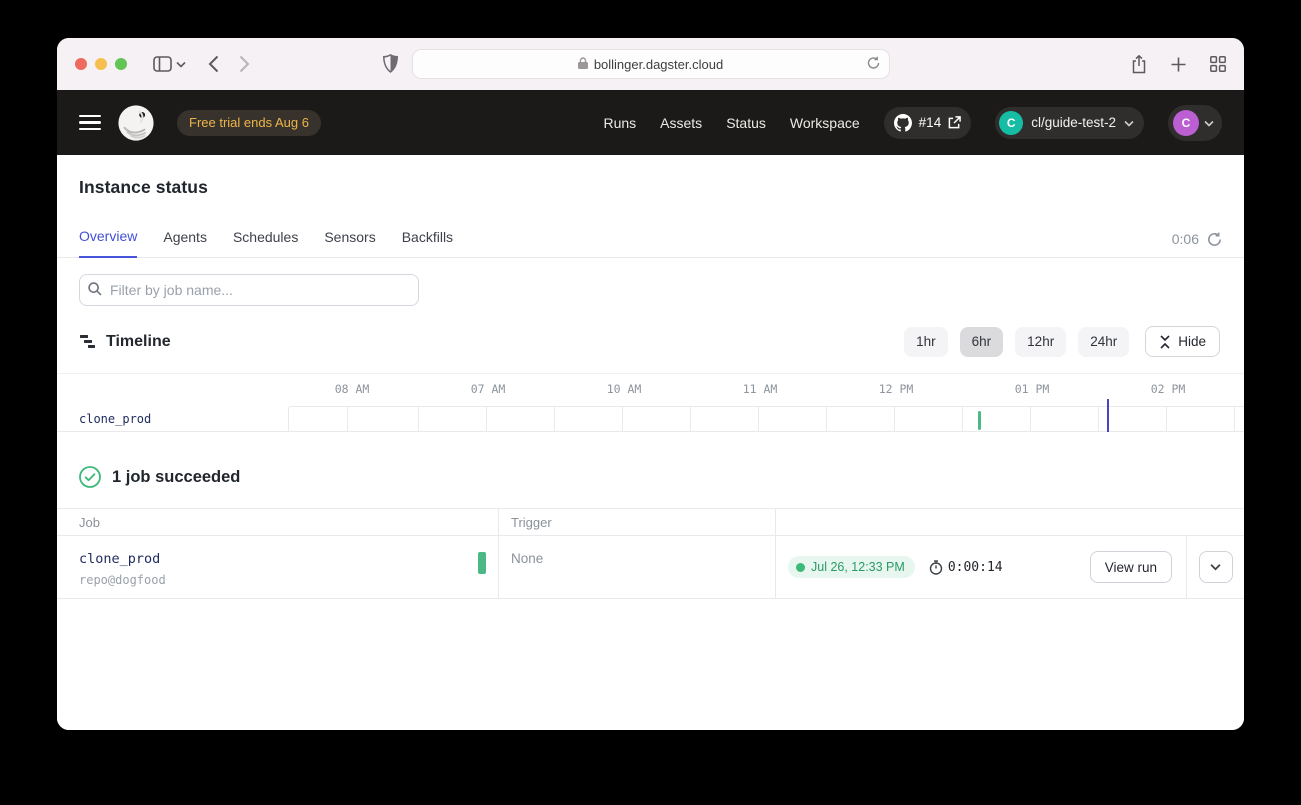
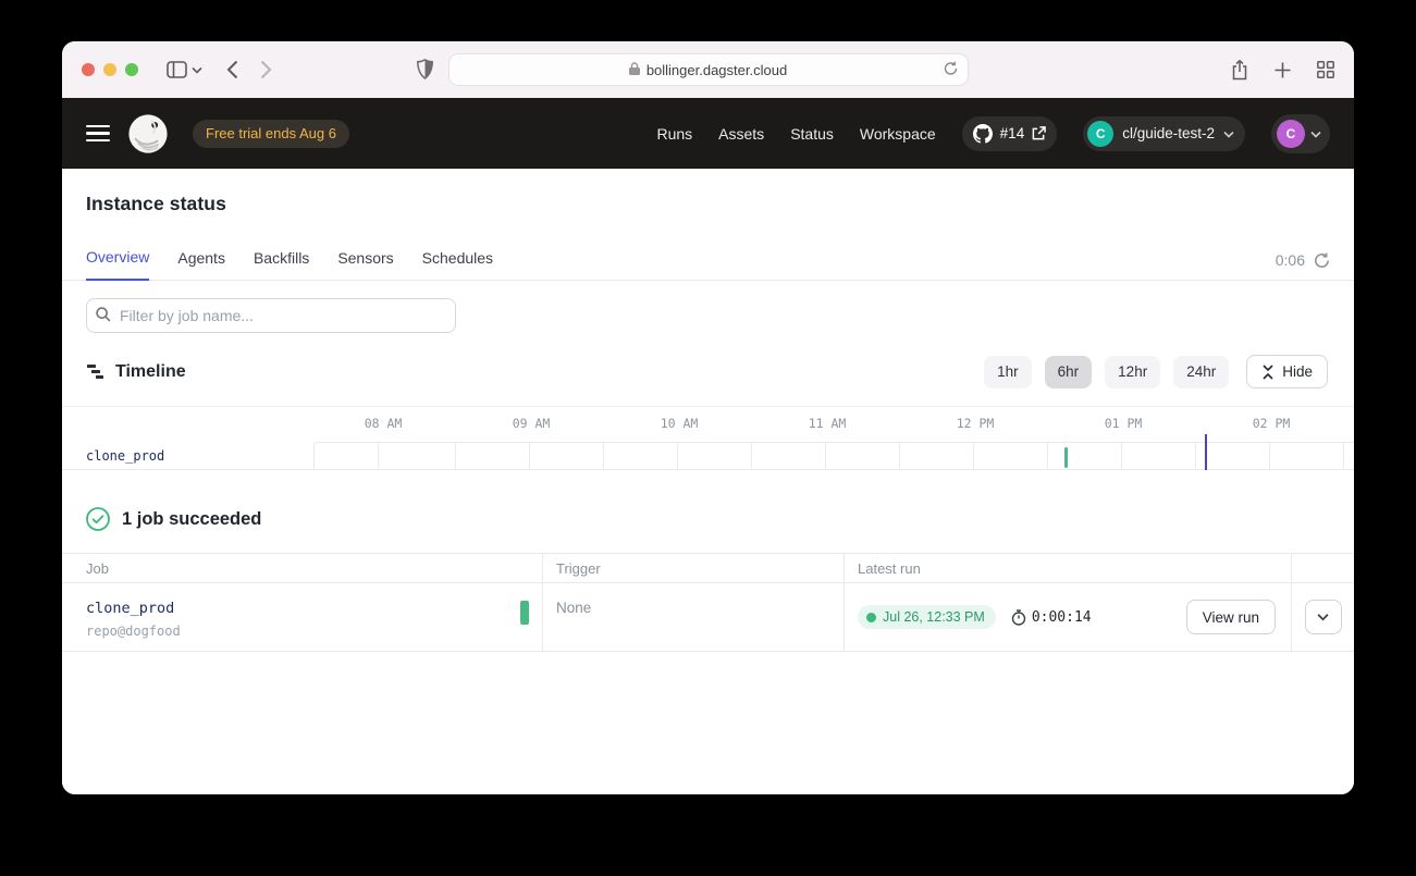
  bollinger.dagster.cloud
  Free trial ends Aug 6
  Runs
  Assets
  Status
  Workspace
  #14
  C
  cl/guide-test-2
  C
  Instance status
  Overview
  Agents
- Schedules
+ Backfills
  Sensors
- Backfills
+ Schedules
  0:06
  Filter by job name...
  Timeline
  1hr
  6hr
  12hr
  24hr
  Hide
  08 AM
- 07 AM
+ 09 AM
  10 AM
  11 AM
  12 PM
  01 PM
  02 PM
  clone_prod
  1 job succeeded
  Job
  Trigger
+ Latest run
  clone_prod
  repo@dogfood
  None
  Jul 26, 12:33 PM
  0:00:14
  View run
